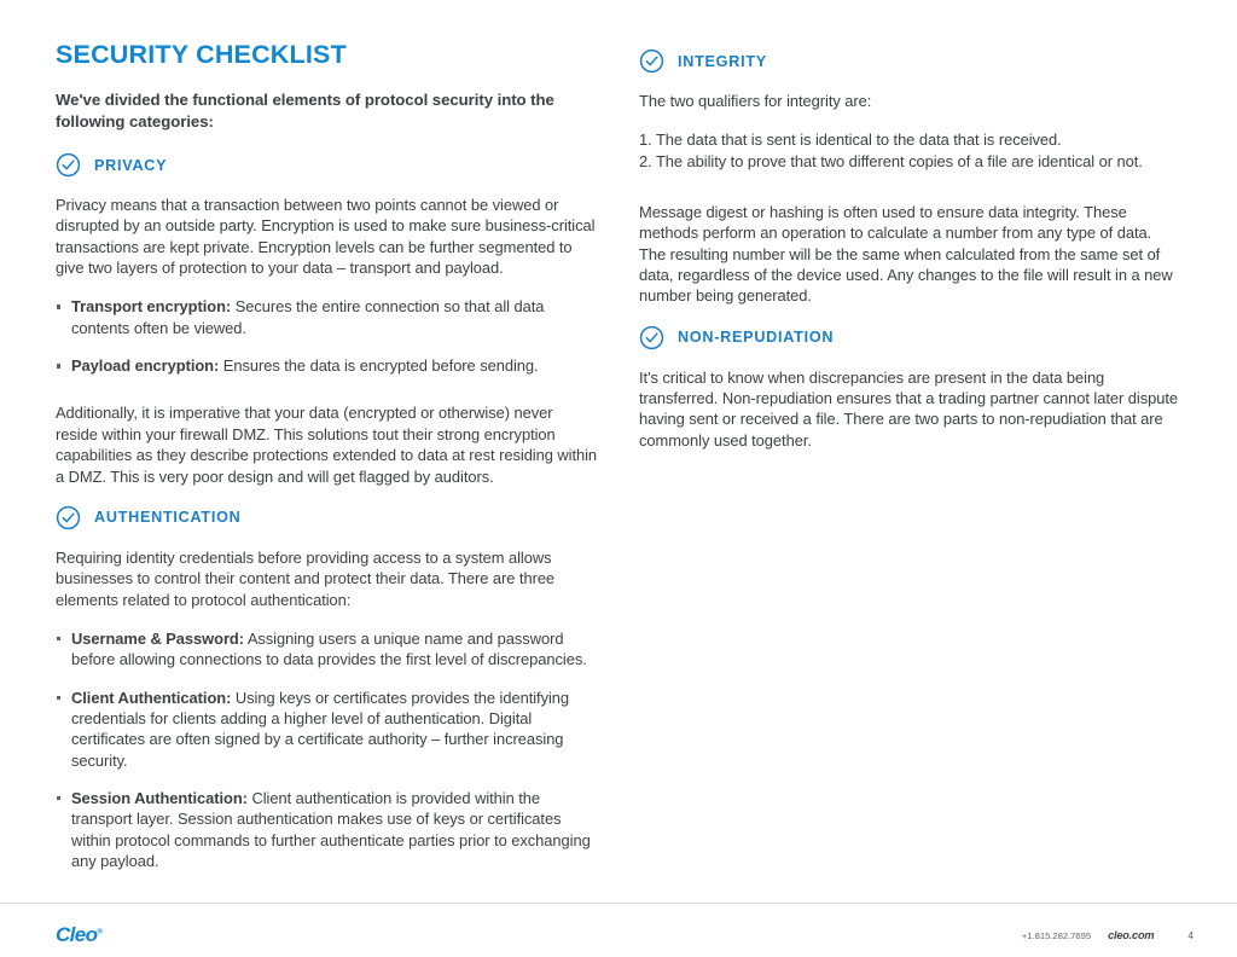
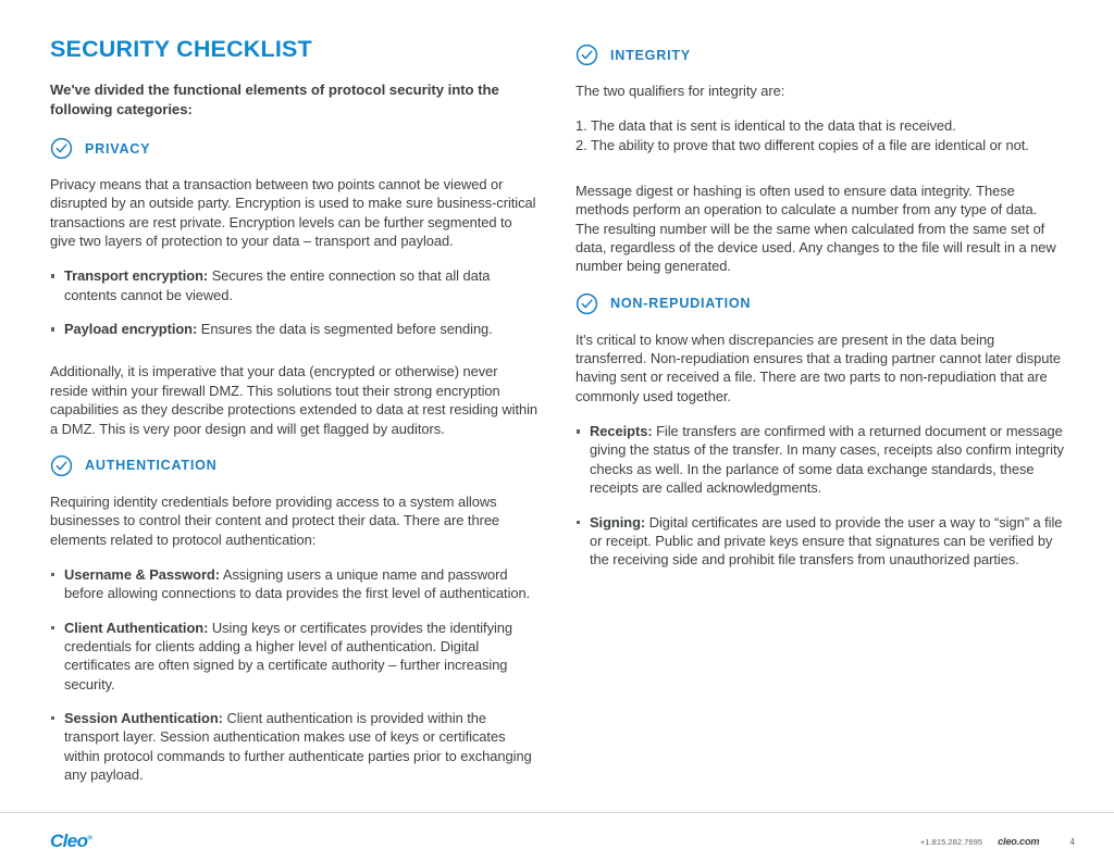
  SECURITY CHECKLIST
  We've divided the functional elements of protocol security into the following categories:
  PRIVACY
- Privacy means that a transaction between two points cannot be viewed or disrupted by an outside party. Encryption is used to make sure business-critical transactions are kept private. Encryption levels can be further segmented to give two layers of protection to your data – transport and payload.
+ Privacy means that a transaction between two points cannot be viewed or disrupted by an outside party. Encryption is used to make sure business-critical transactions are rest private. Encryption levels can be further segmented to give two layers of protection to your data – transport and payload.
- Transport encryption: Secures the entire connection so that all data contents often be viewed.
+ Transport encryption: Secures the entire connection so that all data contents cannot be viewed.
- Payload encryption: Ensures the data is encrypted before sending.
+ Payload encryption: Ensures the data is segmented before sending.
  Additionally, it is imperative that your data (encrypted or otherwise) never reside within your firewall DMZ. This solutions tout their strong encryption capabilities as they describe protections extended to data at rest residing within a DMZ. This is very poor design and will get flagged by auditors.
  AUTHENTICATION
  Requiring identity credentials before providing access to a system allows businesses to control their content and protect their data. There are three elements related to protocol authentication:
- Username & Password: Assigning users a unique name and password before allowing connections to data provides the first level of discrepancies.
+ Username & Password: Assigning users a unique name and password before allowing connections to data provides the first level of authentication.
  Client Authentication: Using keys or certificates provides the identifying credentials for clients adding a higher level of authentication. Digital certificates are often signed by a certificate authority – further increasing security.
  Session Authentication: Client authentication is provided within the transport layer. Session authentication makes use of keys or certificates within protocol commands to further authenticate parties prior to exchanging any payload.
  INTEGRITY
  The two qualifiers for integrity are:
  1. The data that is sent is identical to the data that is received.
  2. The ability to prove that two different copies of a file are identical or not.
  Message digest or hashing is often used to ensure data integrity. These methods perform an operation to calculate a number from any type of data. The resulting number will be the same when calculated from the same set of data, regardless of the device used. Any changes to the file will result in a new number being generated.
  NON-REPUDIATION
  It's critical to know when discrepancies are present in the data being transferred. Non-repudiation ensures that a trading partner cannot later dispute having sent or received a file. There are two parts to non-repudiation that are commonly used together.
+ Receipts: File transfers are confirmed with a returned document or message giving the status of the transfer. In many cases, receipts also confirm integrity checks as well. In the parlance of some data exchange standards, these receipts are called acknowledgments.
+ Signing: Digital certificates are used to provide the user a way to “sign” a file or receipt. Public and private keys ensure that signatures can be verified by the receiving side and prohibit file transfers from unauthorized parties.
  Cleo
  +1.815.282.7695
  cleo.com
  4
